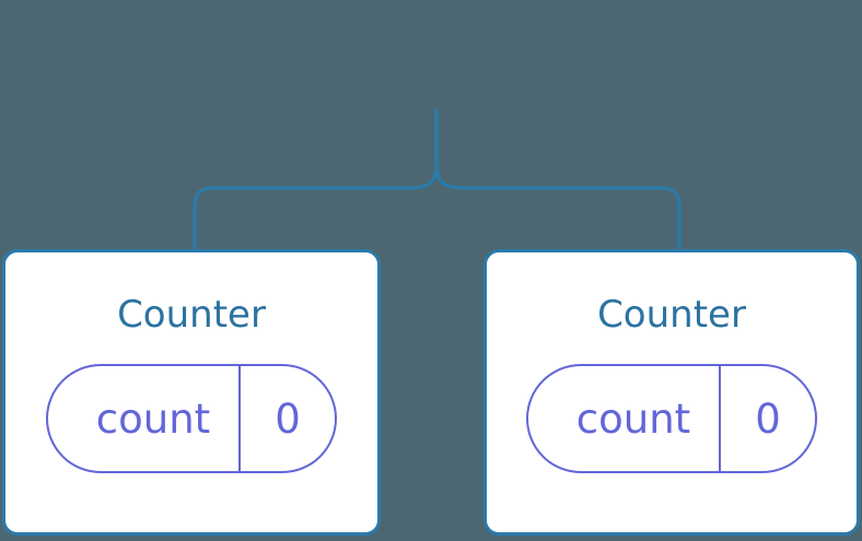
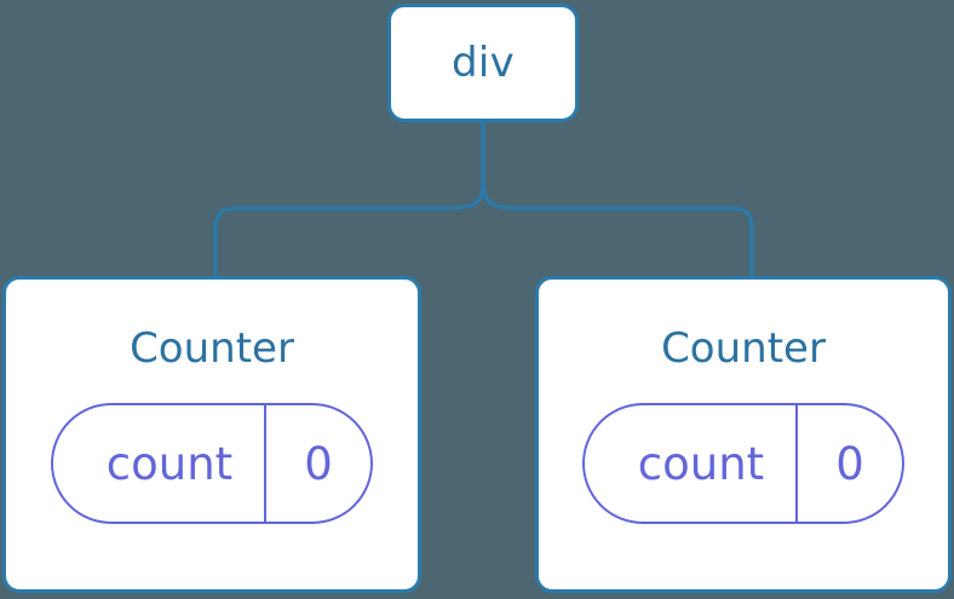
+ div
  Counter
  count
  0
  Counter
  count
  0
